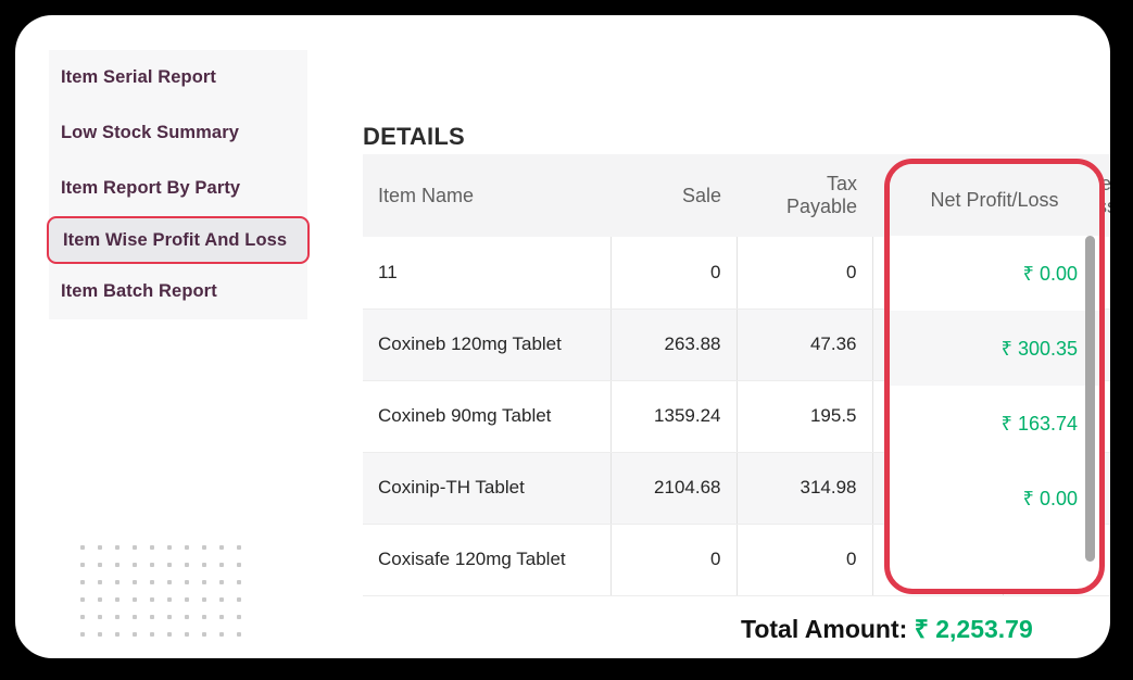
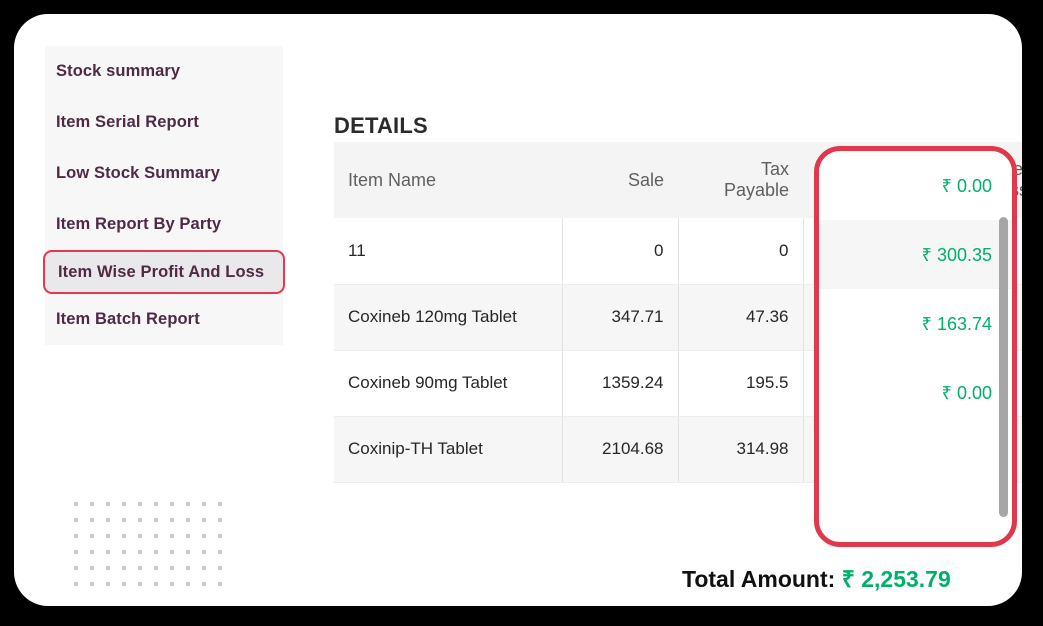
+ Stock summary
  Item Serial Report
  Low Stock Summary
  Item Report By Party
  Item Wise Profit And Loss
  Item Batch Report
  DETAILS
  11	0	0
- Coxineb 120mg Tablet	263.88	47.36
+ Coxineb 120mg Tablet	347.71	47.36
  Coxineb 90mg Tablet	1359.24	195.5
  Coxinip-TH Tablet	2104.68	314.98
- Coxisafe 120mg Tablet	0	0
- Net Profit/Loss
  ₹ 0.00
  ₹ 300.35
  ₹ 163.74
  ₹ 0.00
  Total Amount: ₹ 2,253.79
